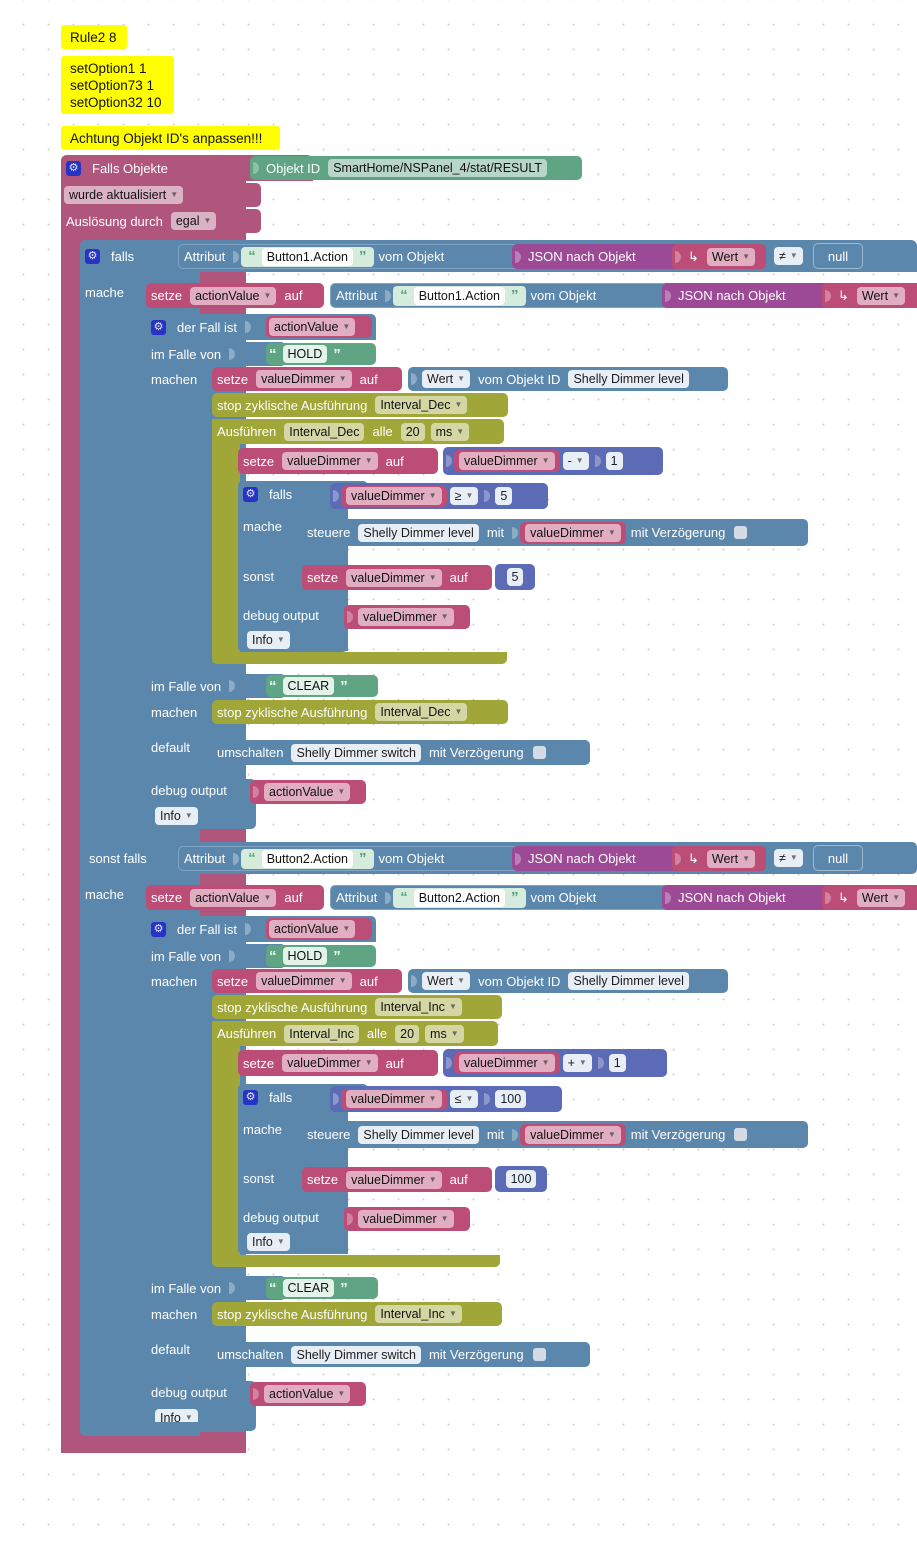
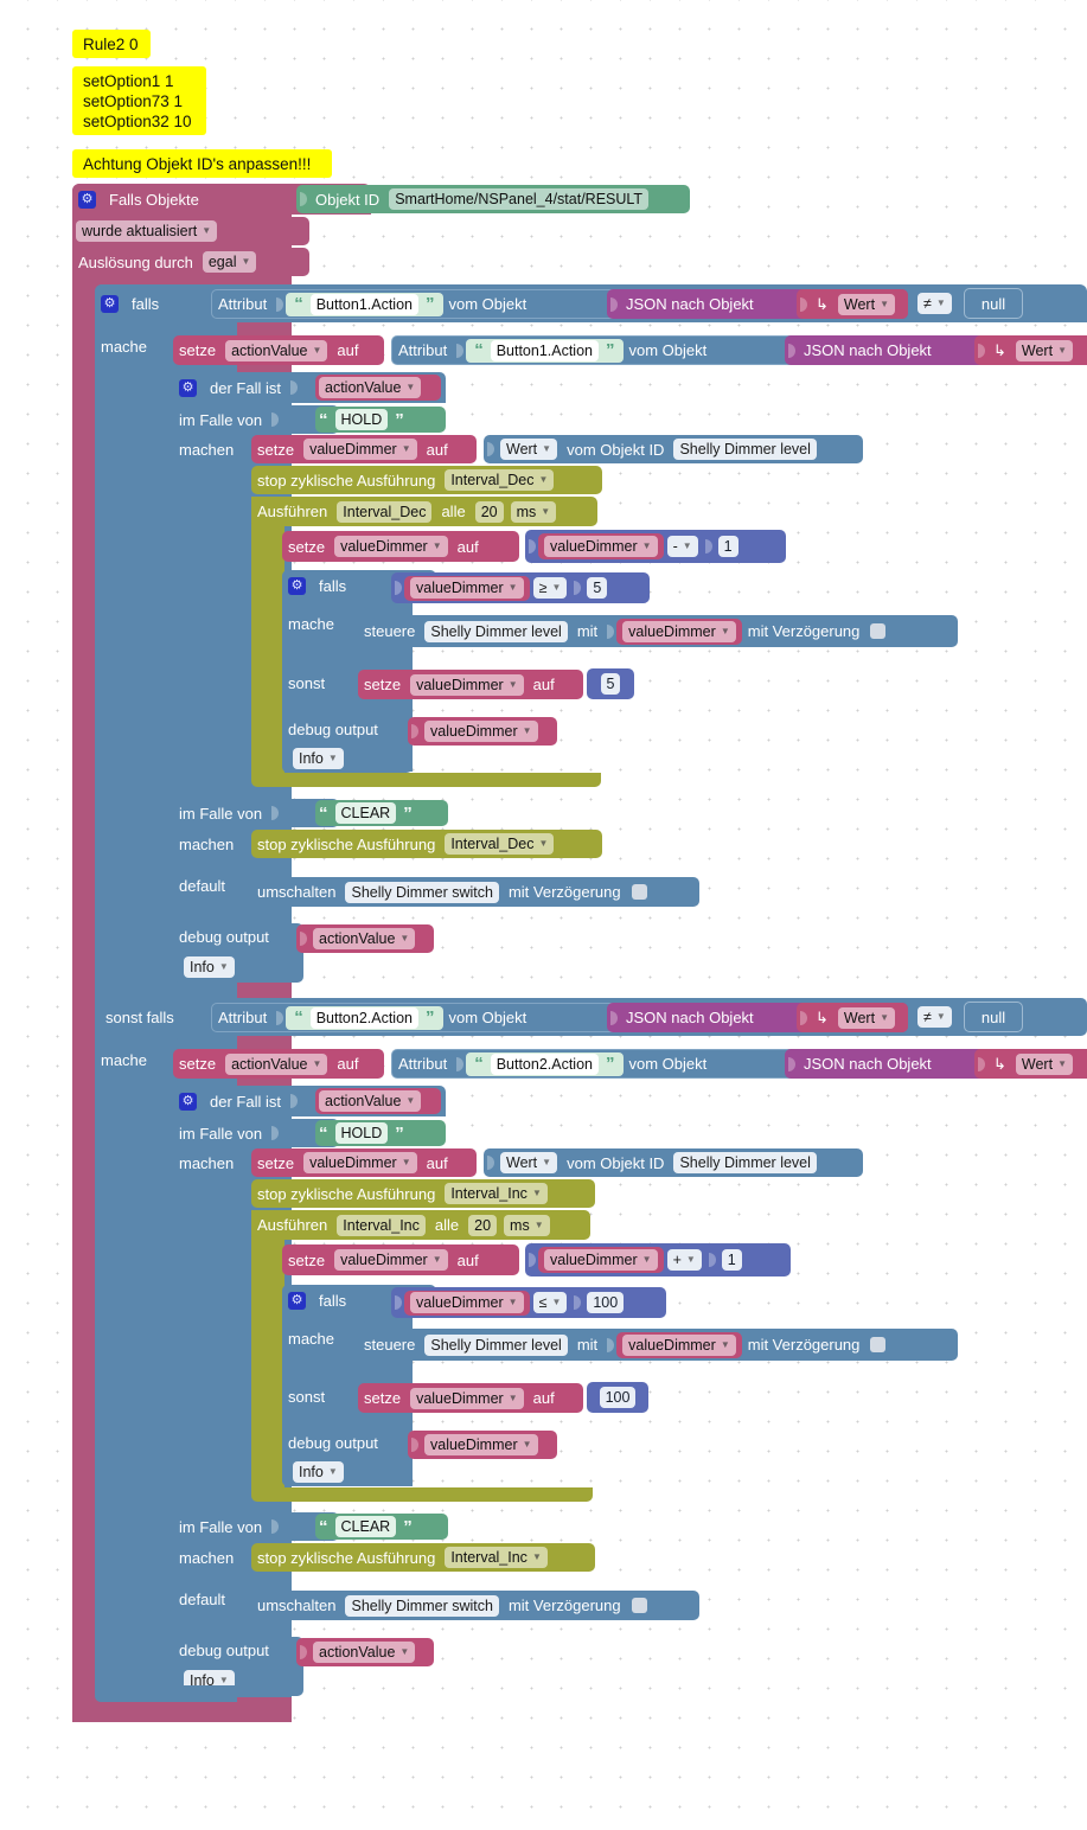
- Rule2 8
+ Rule2 0
  setOption1 1
  setOption73 1
  setOption32 10
  Achtung Objekt ID's anpassen!!!
  ⚙
  Falls Objekte
  Objekt ID
  SmartHome/NSPanel_4/stat/RESULT
  wurde aktualisiert
  ▼
  Auslösung durch
  egal
  ▼
  ⚙
  falls
  Attribut
  “
  Button1.Action
  ”
  vom Objekt
  JSON nach Objekt
  ↳
  Wert
  ▼
  ≠
  ▼
  null
  mache
  setze
  actionValue
  ▼
  auf
  Attribut
  “
  Button1.Action
  ”
  vom Objekt
  JSON nach Objekt
  ↳
  Wert
  ▼
  ⚙
  der Fall ist
  actionValue
  ▼
  im Falle von
  “
  HOLD
  ”
  machen
  setze
  valueDimmer
  ▼
  auf
  Wert
  ▼
  vom Objekt ID
  Shelly Dimmer level
  stop zyklische Ausführung
  Interval_Dec
  ▼
  Ausführen
  Interval_Dec
  alle
  20
  ms
  ▼
  setze
  valueDimmer
  ▼
  auf
  valueDimmer
  ▼
  -
  ▼
  1
  ⚙
  falls
  valueDimmer
  ▼
  ≥
  ▼
  5
  mache
  steuere
  Shelly Dimmer level
  mit
  valueDimmer
  ▼
  mit Verzögerung
  sonst
  setze
  valueDimmer
  ▼
  auf
  5
  debug output
  Info
  ▼
  valueDimmer
  ▼
  im Falle von
  “
  CLEAR
  ”
  machen
  stop zyklische Ausführung
  Interval_Dec
  ▼
  default
  umschalten
  Shelly Dimmer switch
  mit Verzögerung
  debug output
  Info
  ▼
  actionValue
  ▼
  sonst falls
  Attribut
  “
  Button2.Action
  ”
  vom Objekt
  JSON nach Objekt
  ↳
  Wert
  ▼
  ≠
  ▼
  null
  mache
  setze
  actionValue
  ▼
  auf
  Attribut
  “
  Button2.Action
  ”
  vom Objekt
  JSON nach Objekt
  ↳
  Wert
  ▼
  ⚙
  der Fall ist
  actionValue
  ▼
  im Falle von
  “
  HOLD
  ”
  machen
  setze
  valueDimmer
  ▼
  auf
  Wert
  ▼
  vom Objekt ID
  Shelly Dimmer level
  stop zyklische Ausführung
  Interval_Inc
  ▼
  Ausführen
  Interval_Inc
  alle
  20
  ms
  ▼
  setze
  valueDimmer
  ▼
  auf
  valueDimmer
  ▼
  +
  ▼
  1
  ⚙
  falls
  valueDimmer
  ▼
  ≤
  ▼
  100
  mache
  steuere
  Shelly Dimmer level
  mit
  valueDimmer
  ▼
  mit Verzögerung
  sonst
  setze
  valueDimmer
  ▼
  auf
  100
  debug output
  Info
  ▼
  valueDimmer
  ▼
  im Falle von
  “
  CLEAR
  ”
  machen
  stop zyklische Ausführung
  Interval_Inc
  ▼
  default
  umschalten
  Shelly Dimmer switch
  mit Verzögerung
  debug output
  Info
  ▼
  actionValue
  ▼
